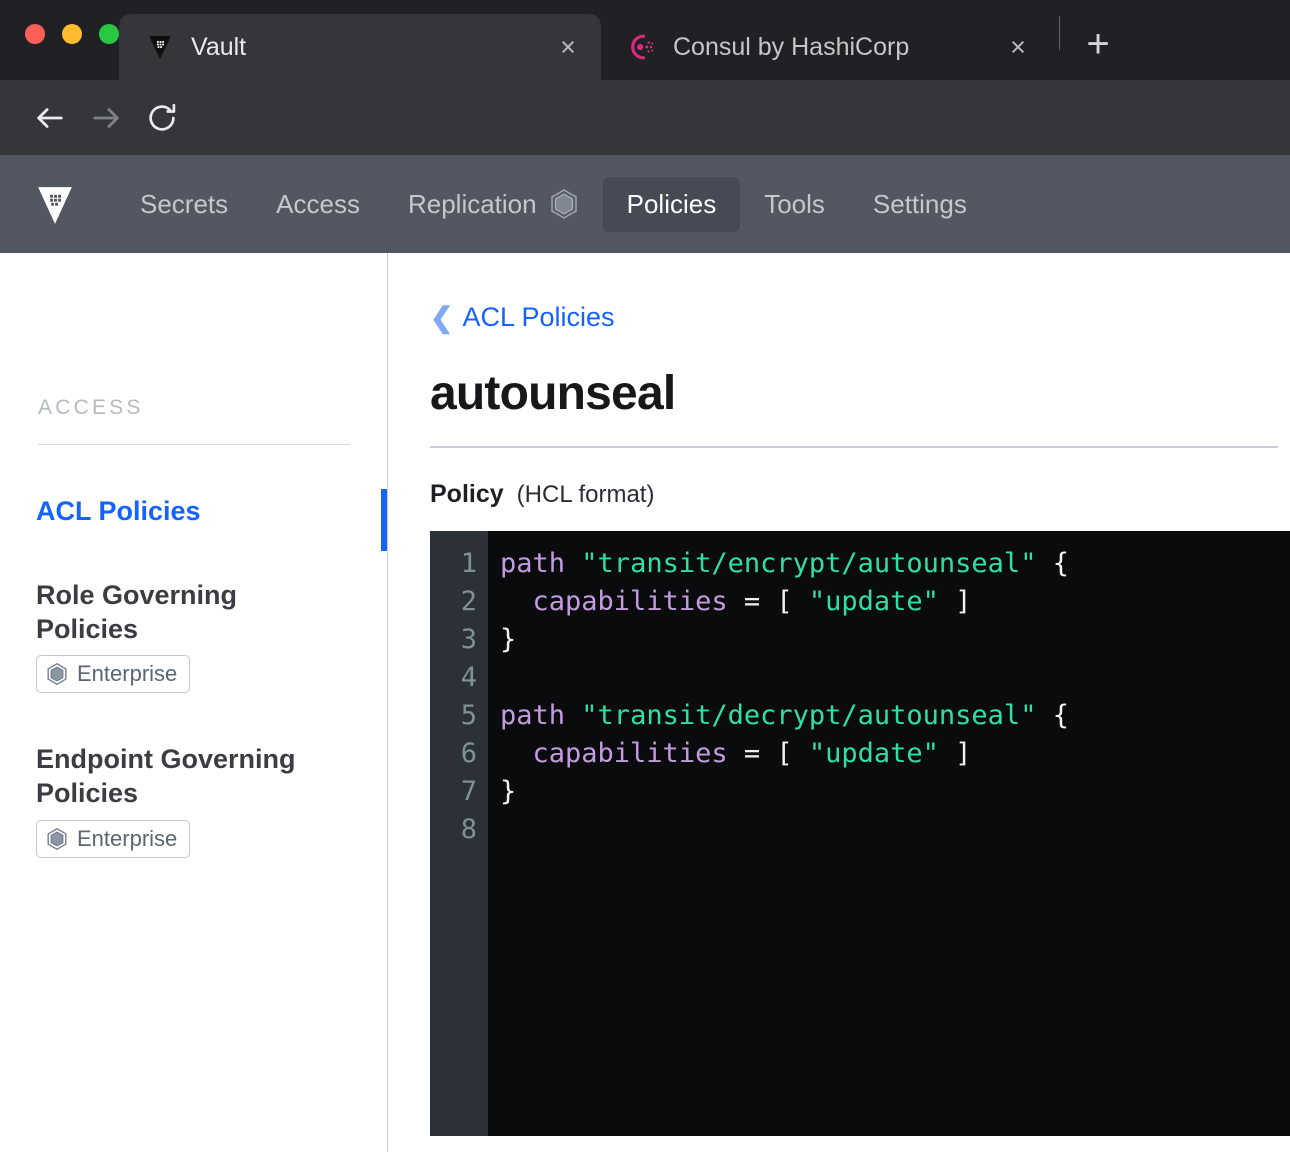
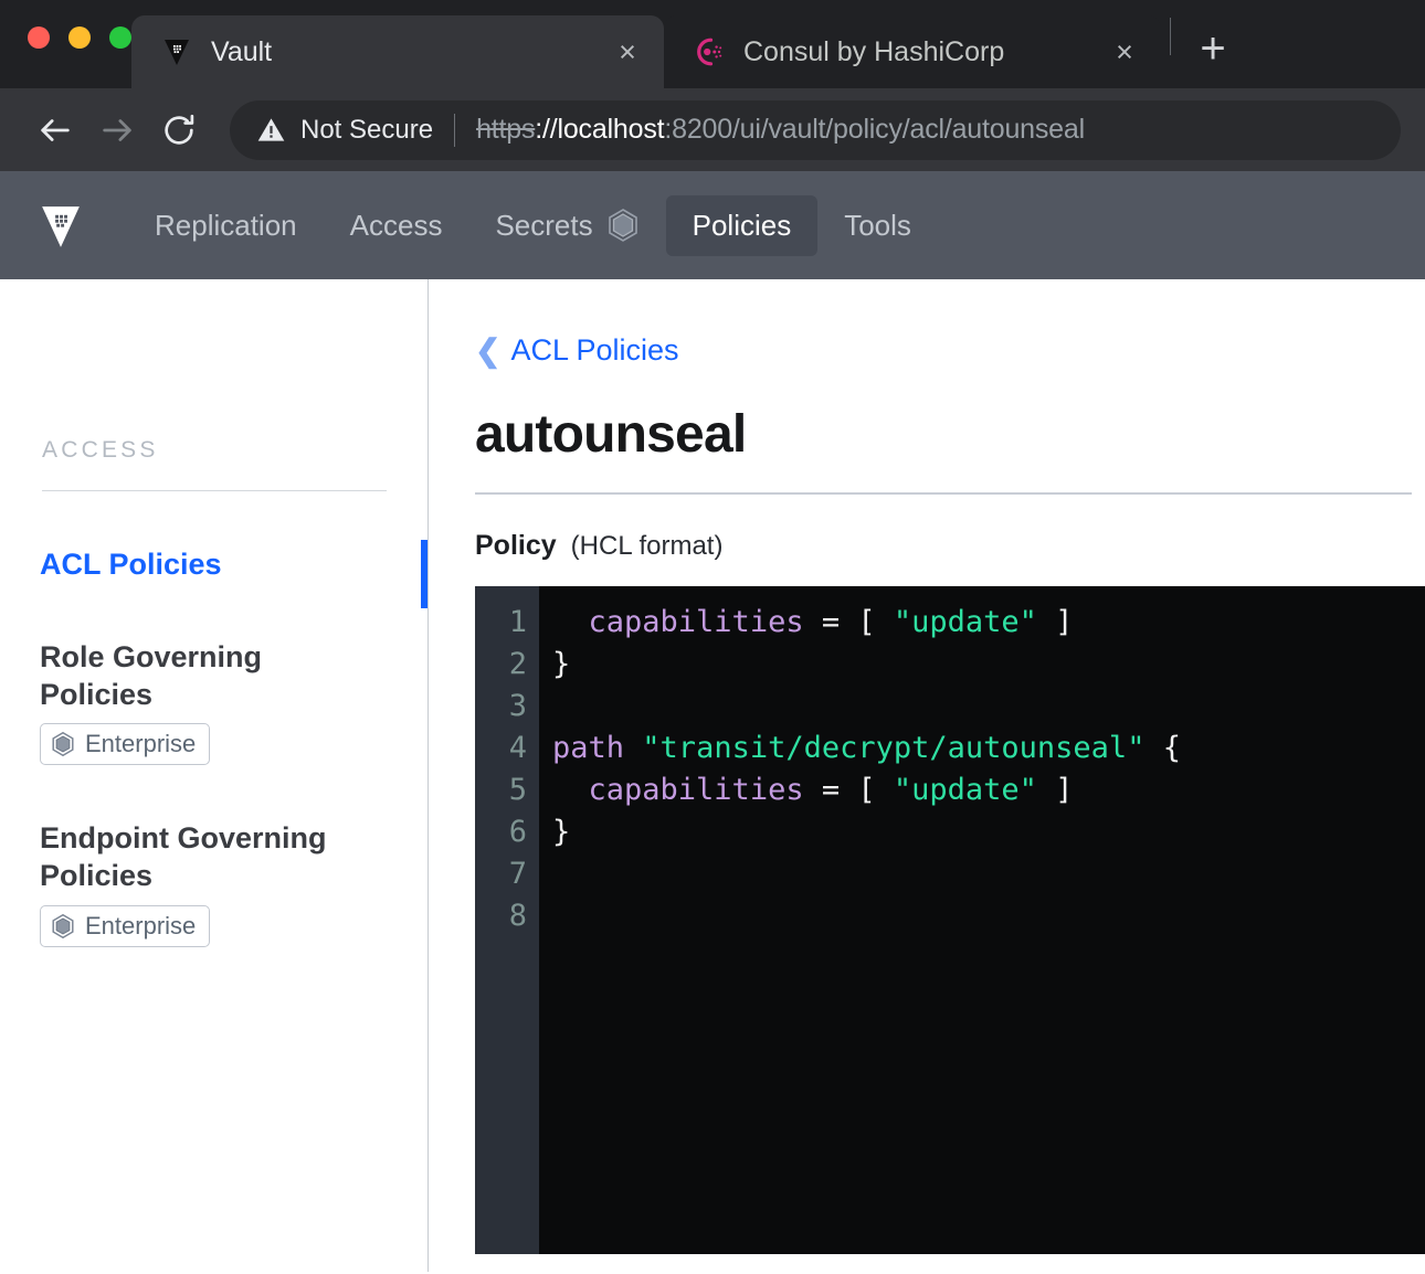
  Vault
  ×
  Consul by HashiCorp
  ×
  +
+ Not Secure
+ https://localhost:8200/ui/vault/policy/acl/autounseal
- Secrets
+ Replication
  Access
- Replication
+ Secrets
  Policies
  Tools
- Settings
  ACCESS
  ACL Policies
  Role Governing Policies
  Enterprise
  Endpoint Governing Policies
  Enterprise
  ❮
  ACL Policies
  autounseal
  Policy
  (HCL format)
  1
  2
  3
  4
  5
  6
  7
  8
- path "transit/encrypt/autounseal" {
  capabilities = [ "update" ]
  }
  path "transit/decrypt/autounseal" {
  capabilities = [ "update" ]
  }
